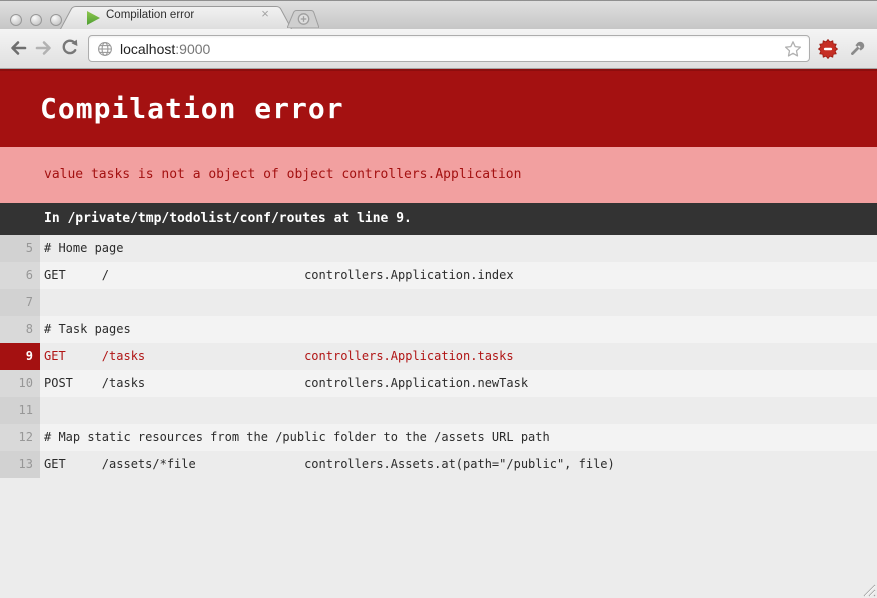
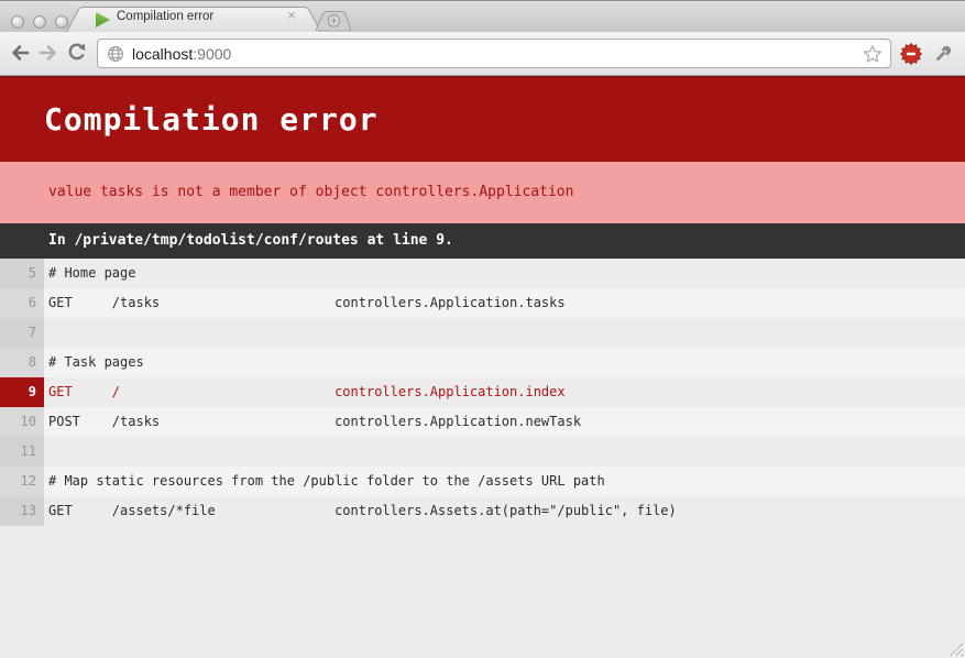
  Compilation error
  ×
  localhost:9000
  Compilation error
- value tasks is not a object of object controllers.Application
+ value tasks is not a member of object controllers.Application
  In /private/tmp/todolist/conf/routes at line 9.
  5
  # Home page
  6
- GET / controllers.Application.index
+ GET /tasks controllers.Application.tasks
  7
  8
  # Task pages
  9
- GET /tasks controllers.Application.tasks
+ GET / controllers.Application.index
  10
  POST /tasks controllers.Application.newTask
  11
  12
  # Map static resources from the /public folder to the /assets URL path
  13
  GET /assets/*file controllers.Assets.at(path="/public", file)
